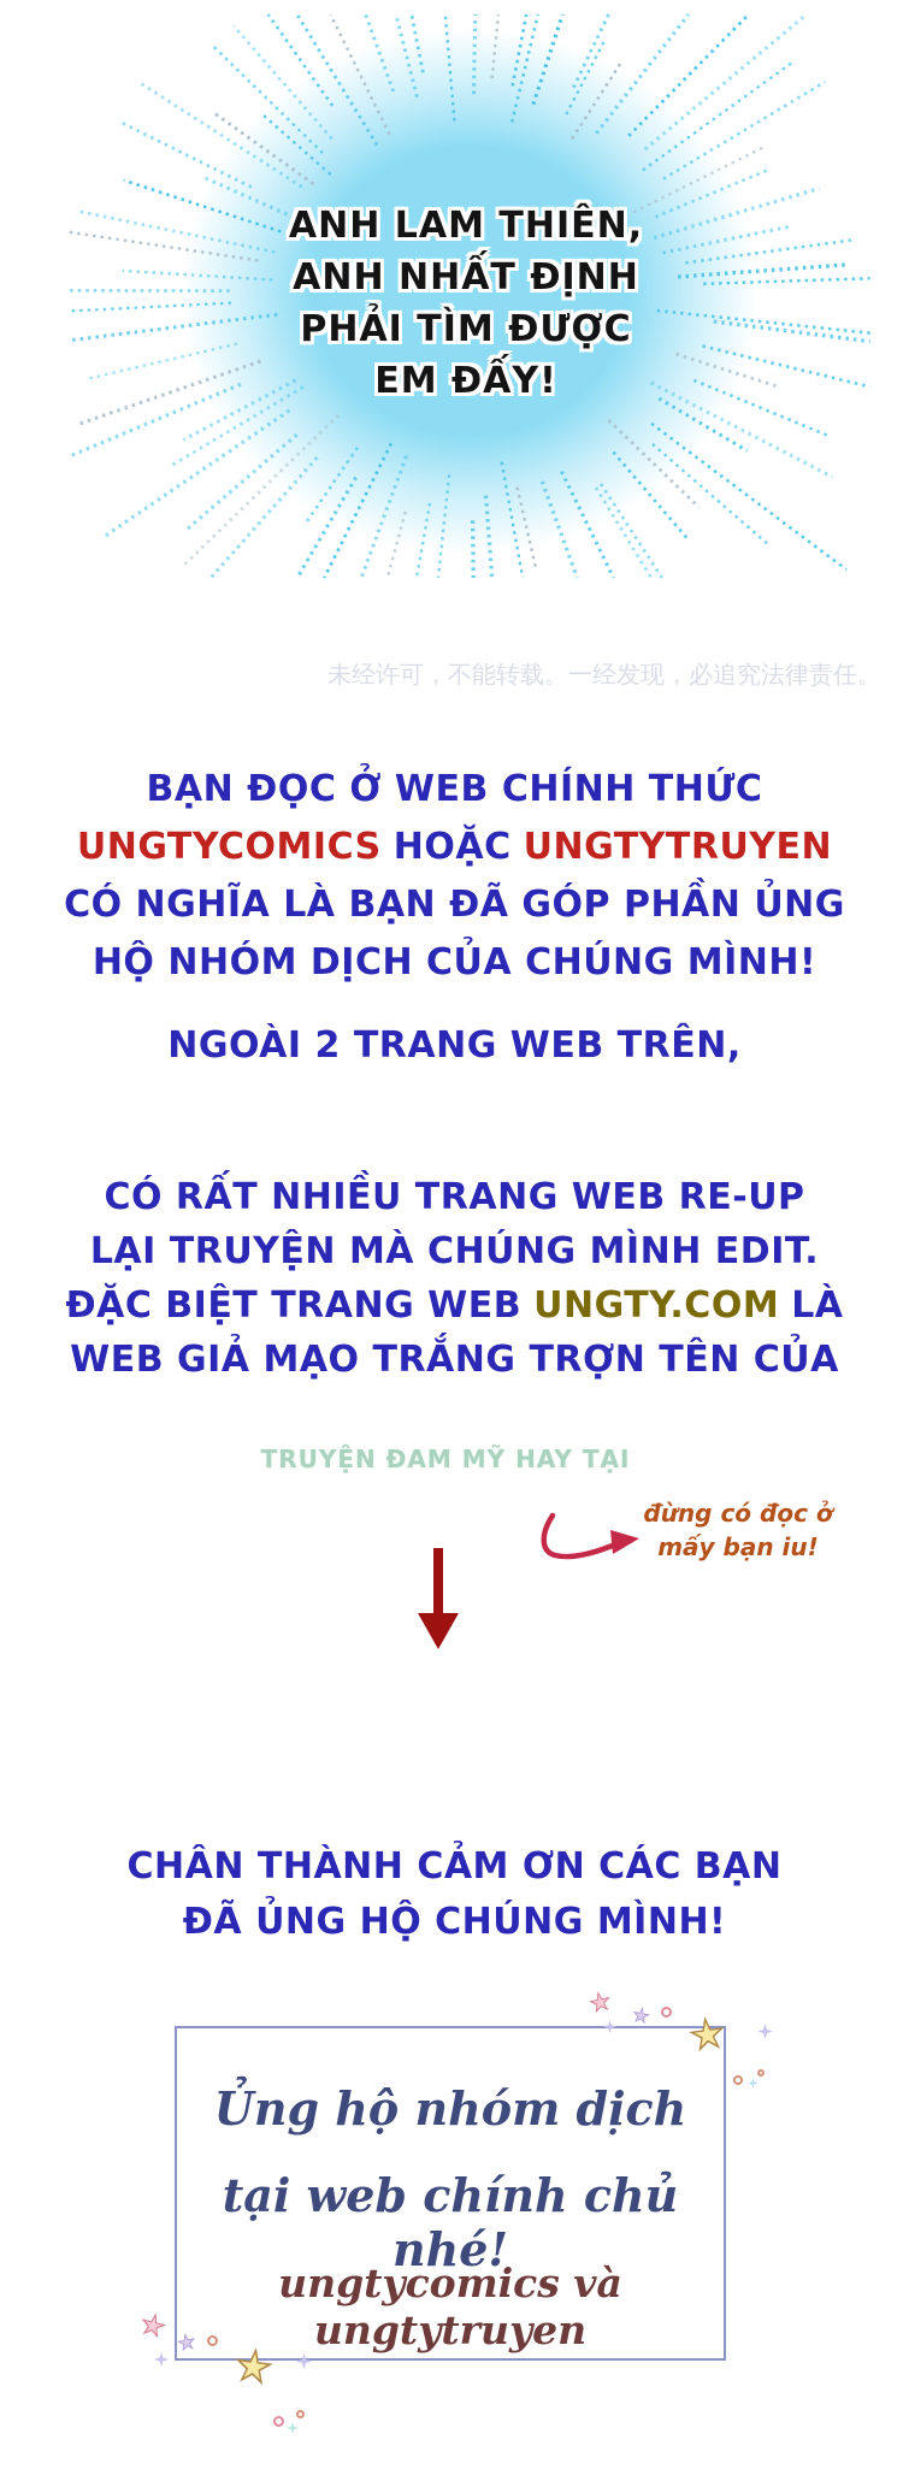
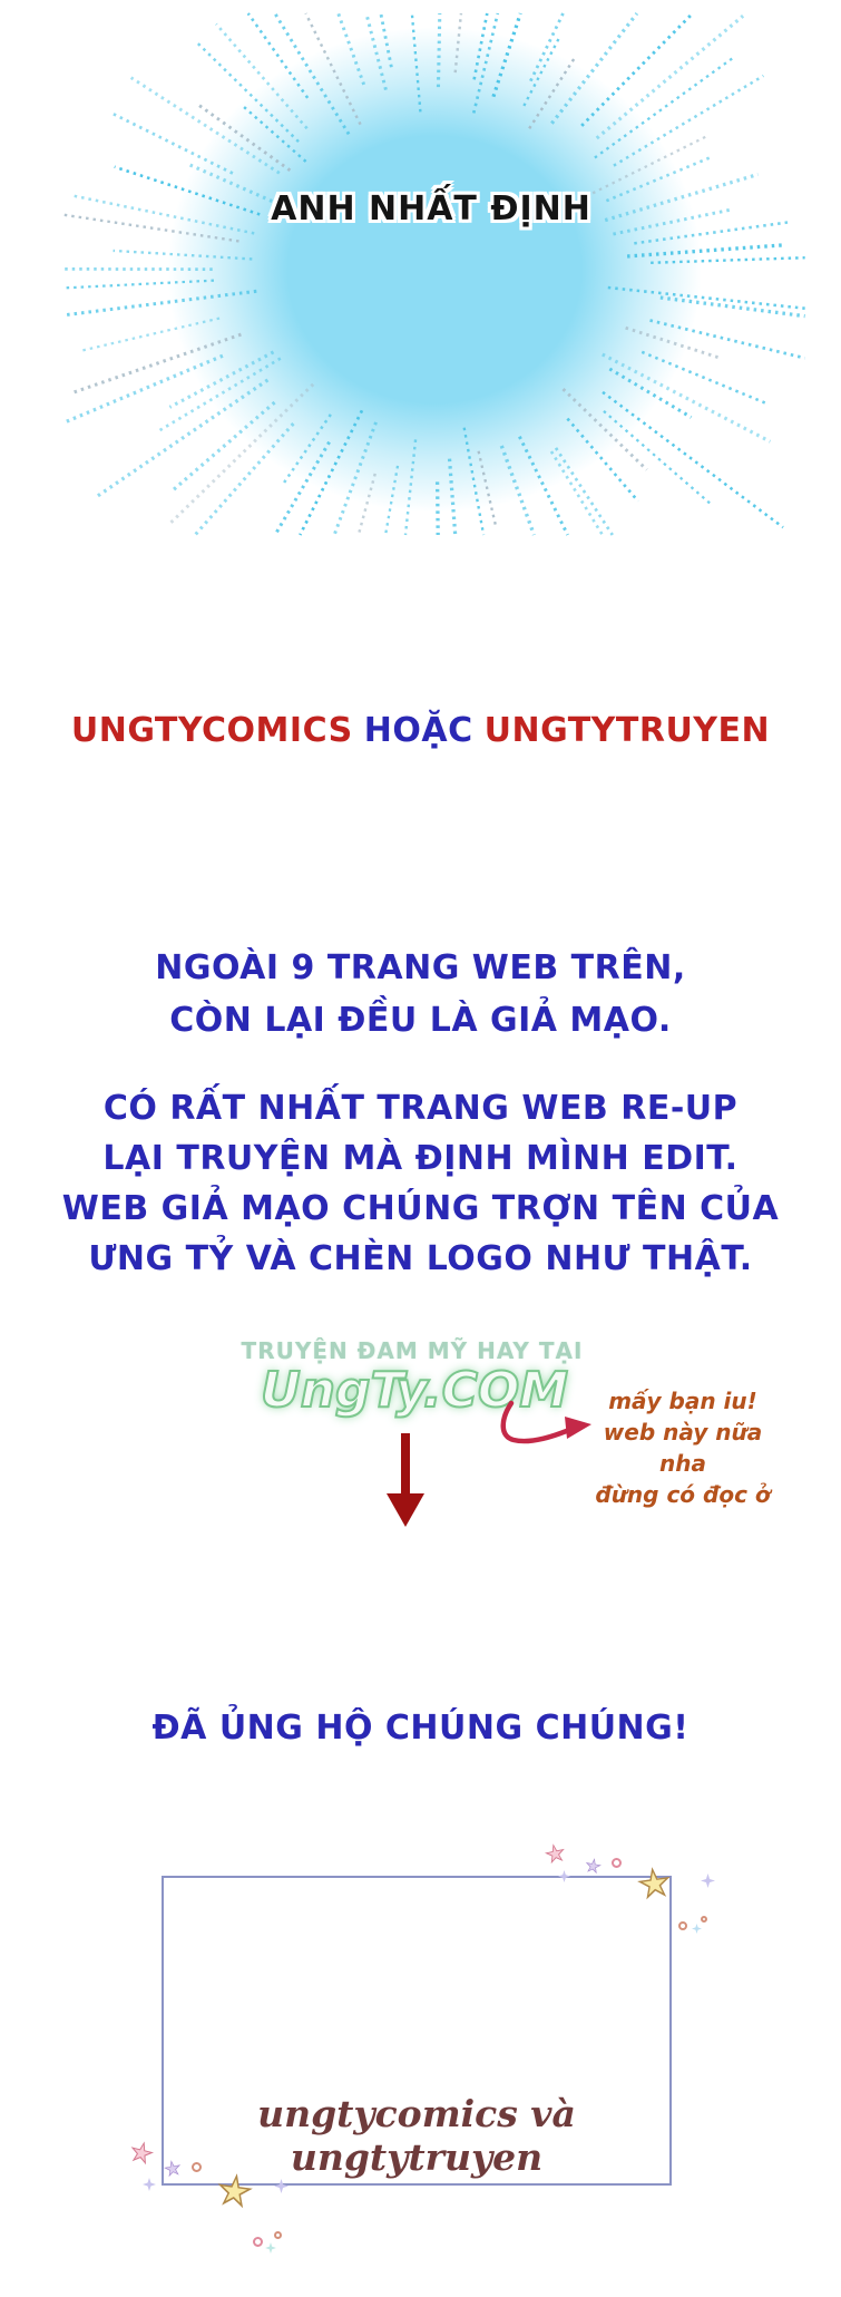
- ANH LAM THIÊN,
  ANH NHẤT ĐỊNH
- PHẢI TÌM ĐƯỢC
- EM ĐẤY!
- 未经许可，不能转载。一经发现，必追究法律责任。
- BẠN ĐỌC Ở WEB CHÍNH THỨC
  UNGTYCOMICS HOẶC UNGTYTRUYEN
- CÓ NGHĨA LÀ BẠN ĐÃ GÓP PHẦN ỦNG
- HỘ NHÓM DỊCH CỦA CHÚNG MÌNH!
- NGOÀI 2 TRANG WEB TRÊN,
+ NGOÀI 9 TRANG WEB TRÊN,
+ CÒN LẠI ĐỀU LÀ GIẢ MẠO.
- CÓ RẤT NHIỀU TRANG WEB RE-UP
+ CÓ RẤT NHẤT TRANG WEB RE-UP
- LẠI TRUYỆN MÀ CHÚNG MÌNH EDIT.
+ LẠI TRUYỆN MÀ ĐỊNH MÌNH EDIT.
- ĐẶC BIỆT TRANG WEB UNGTY.COM LÀ
- WEB GIẢ MẠO TRẮNG TRỢN TÊN CỦA
+ WEB GIẢ MẠO CHÚNG TRỢN TÊN CỦA
+ ƯNG TỶ VÀ CHÈN LOGO NHƯ THẬT.
  TRUYỆN ĐAM MỸ HAY TẠI
+ UngTy.COM
- đừng có đọc ở
+ mấy bạn iu!
+ web này nữa nha
- mấy bạn iu!
+ đừng có đọc ở
- CHÂN THÀNH CẢM ƠN CÁC BẠN
- ĐÃ ỦNG HỘ CHÚNG MÌNH!
+ ĐÃ ỦNG HỘ CHÚNG CHÚNG!
- Ủng hộ nhóm dịch
- tại web chính chủ nhé!
  ungtycomics và ungtytruyen
